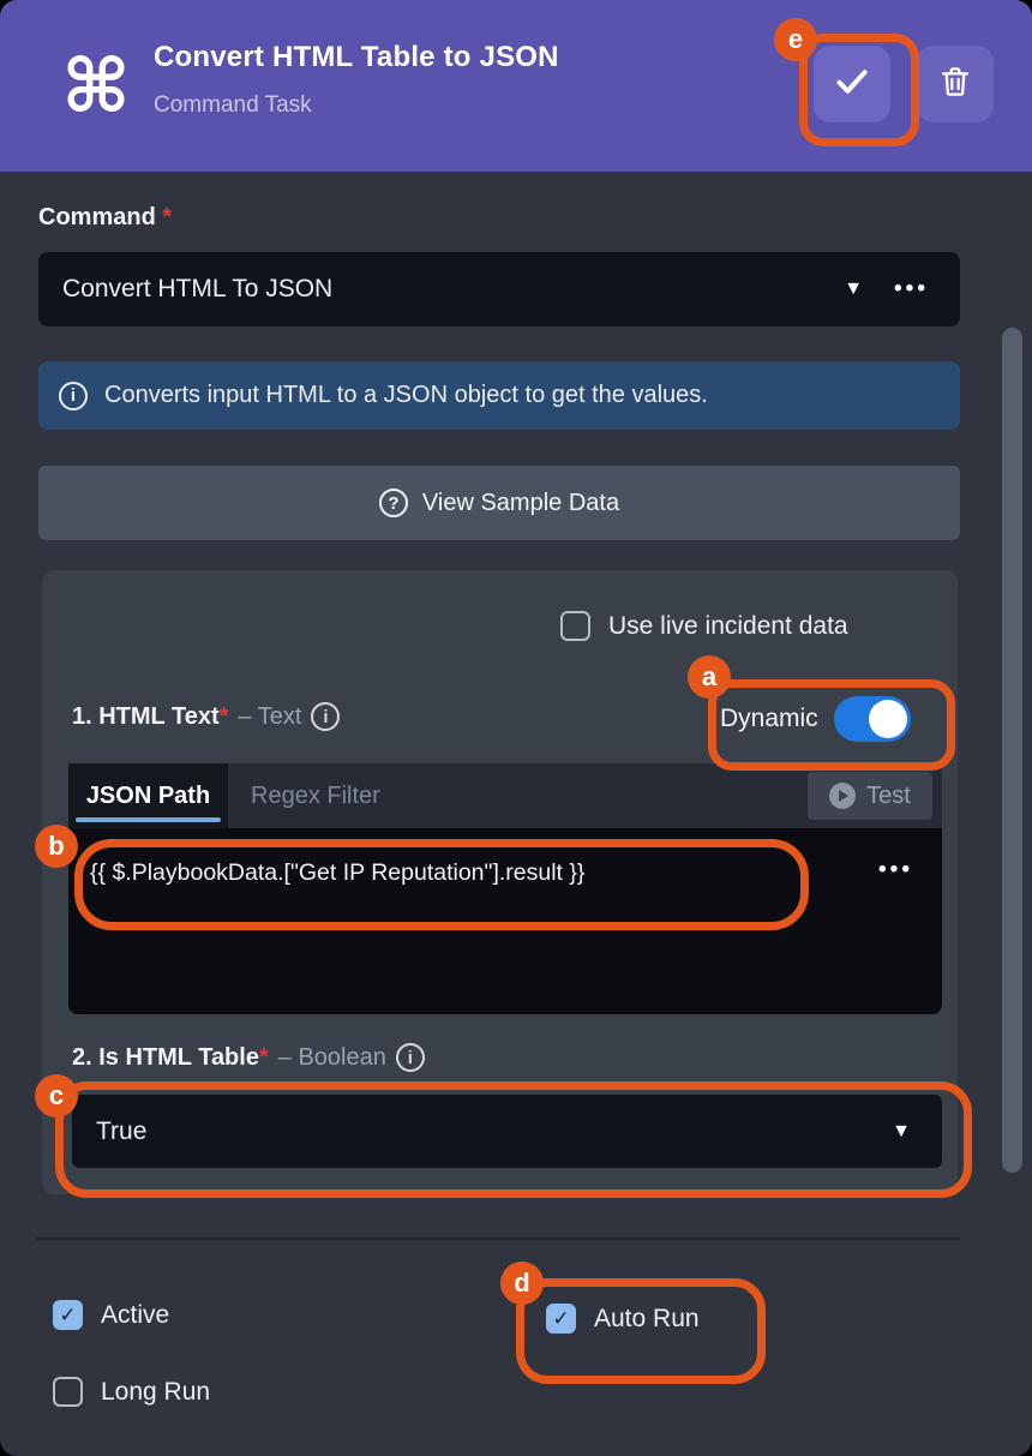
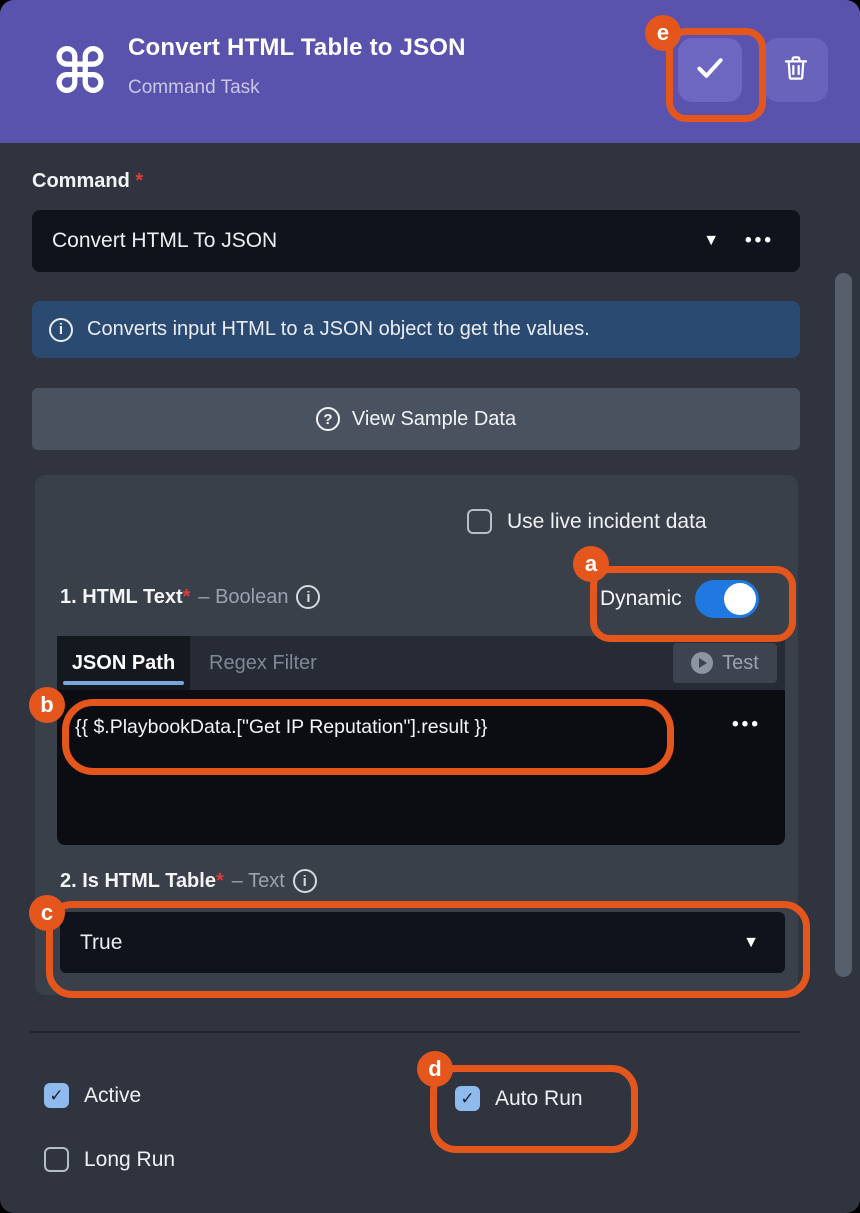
  ⌘
  Convert HTML Table to JSON
  Command Task
  e
  Command *
  Convert HTML To JSON
  ▼
  •••
  i
  Converts input HTML to a JSON object to get the values.
  ?
  View Sample Data
  Use live incident data
  1. HTML Text*
- – Text
+ – Boolean
  i
  Dynamic
  a
  JSON Path
  Regex Filter
  Test
  {{ $.PlaybookData.["Get IP Reputation"].result }}
  •••
  b
  2. Is HTML Table*
- – Boolean
+ – Text
  i
  True
  ▼
  c
  ✓
  Active
  ✓
  Auto Run
  d
  Long Run
